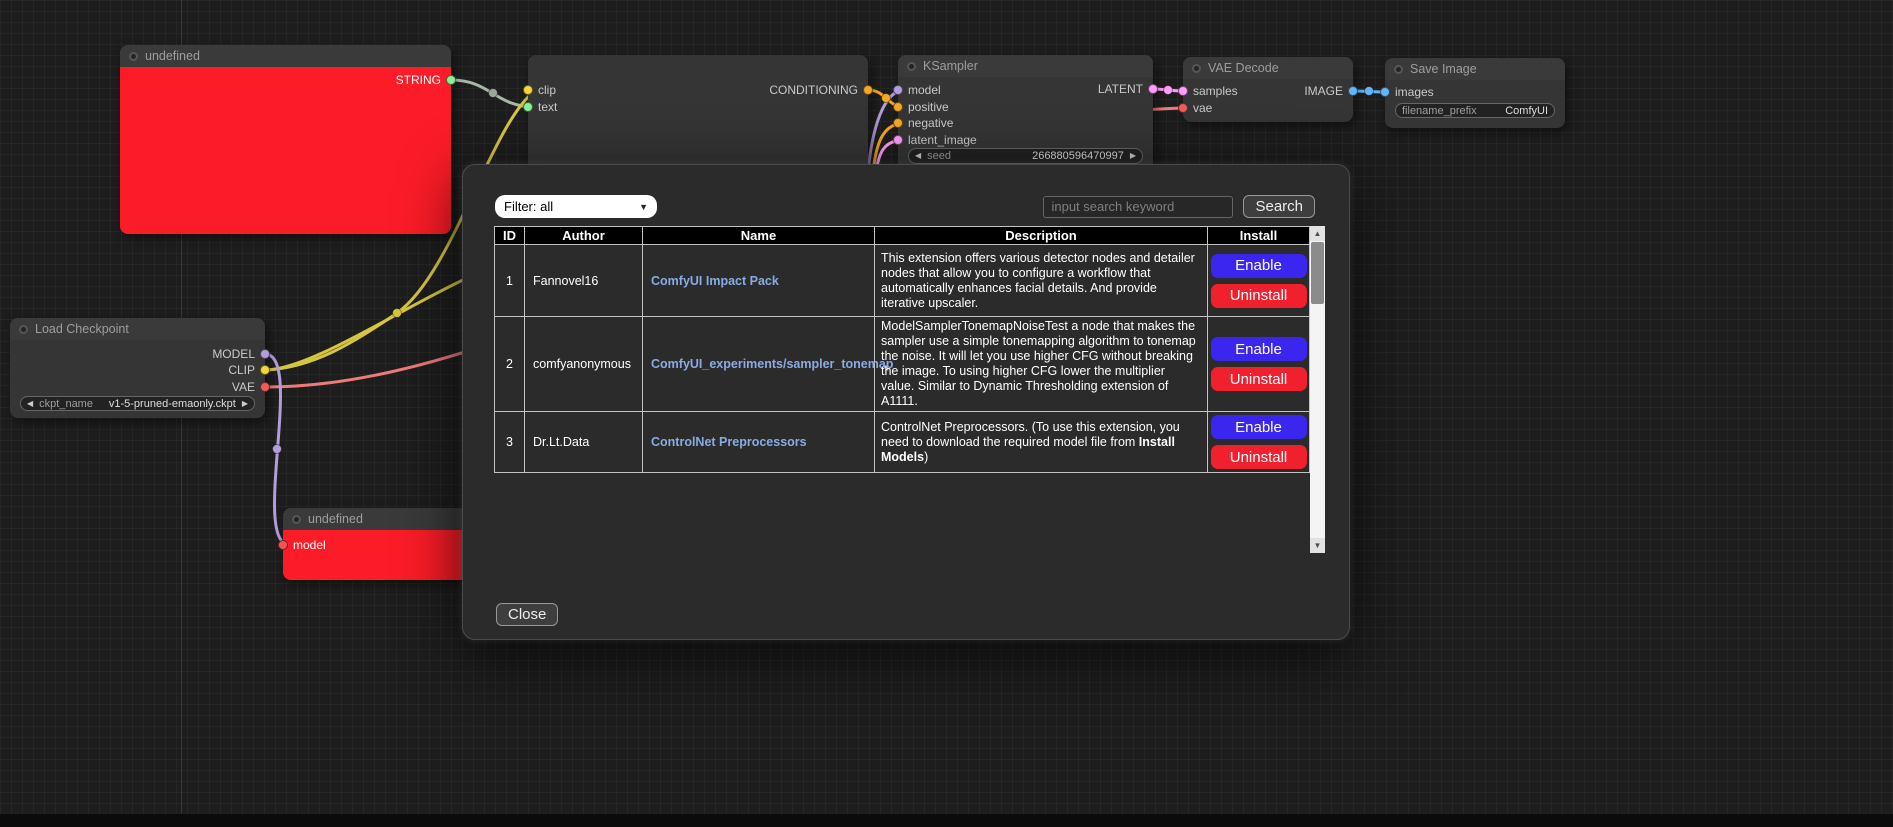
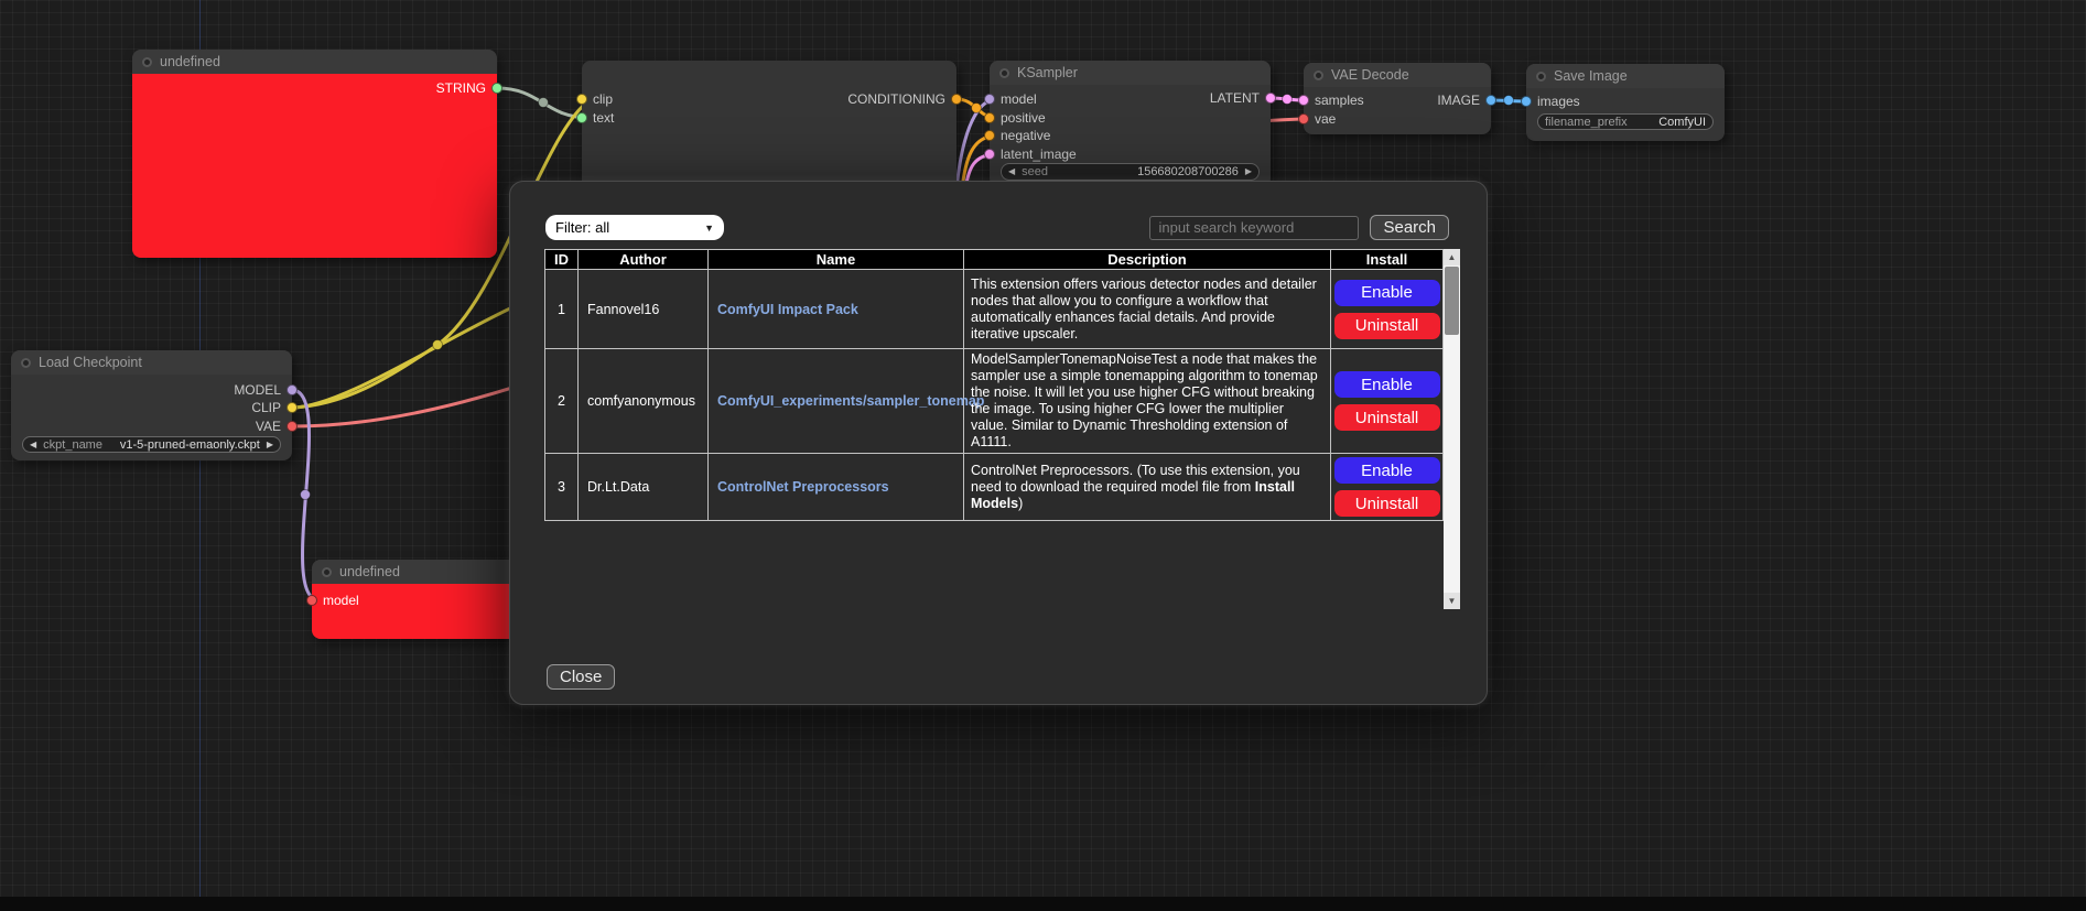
  undefined
  STRING
  clip
  text
  CONDITIONING
  KSampler
  model
  positive
  negative
  latent_image
  LATENT
  ◀
  seed
- 266880596470997
+ 156680208700286
  ▶
  VAE Decode
  samples
  vae
  IMAGE
  Save Image
  images
  filename_prefix
  ComfyUI
  Load Checkpoint
  MODEL
  CLIP
  VAE
  ◀
  ckpt_name
  v1-5-pruned-emaonly.ckpt
  ▶
  undefined
  model
  Filter: all
  ▼
  input search keyword
  Search
  ID	Author	Name	Description	Install
  1	Fannovel16	ComfyUI Impact Pack	This extension offers various detector nodes and detailer nodes that allow you to configure a workflow that automatically enhances facial details. And provide iterative upscaler.	Enable Uninstall
  2	comfyanonymous	ComfyUI_experiments/sampler_tonemap	ModelSamplerTonemapNoiseTest a node that makes the sampler use a simple tonemapping algorithm to tonemap the noise. It will let you use higher CFG without breaking the image. To using higher CFG lower the multiplier value. Similar to Dynamic Thresholding extension of A1111.	Enable Uninstall
  3	Dr.Lt.Data	ControlNet Preprocessors	ControlNet Preprocessors. (To use this extension, you need to download the required model file from Install Models)	Enable Uninstall
  ▲
  ▼
  Close
